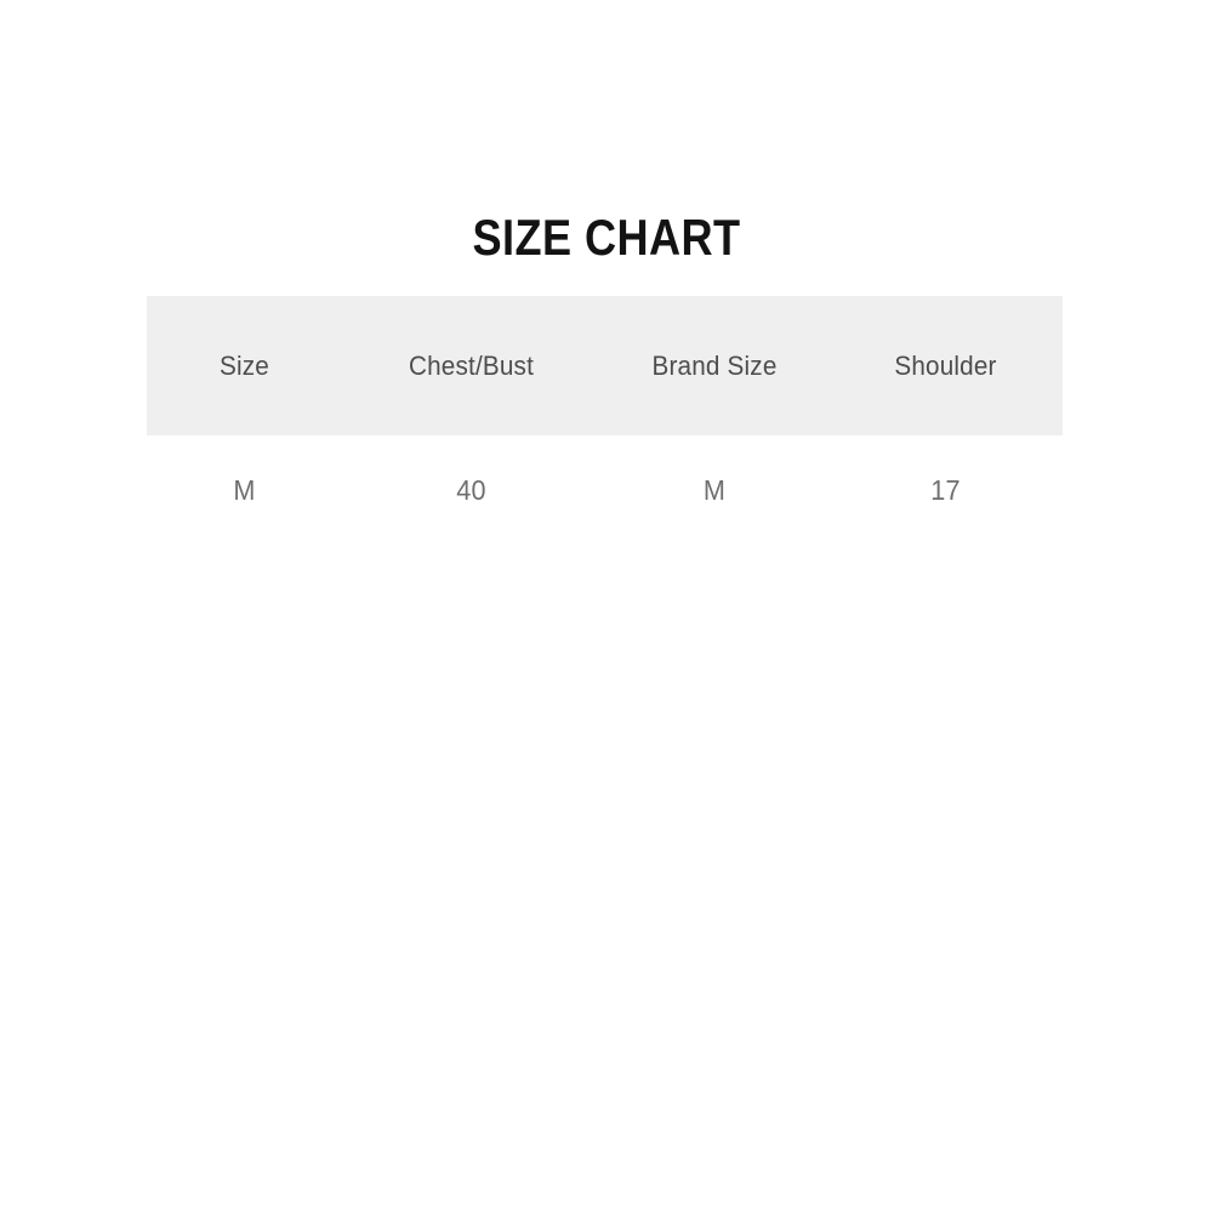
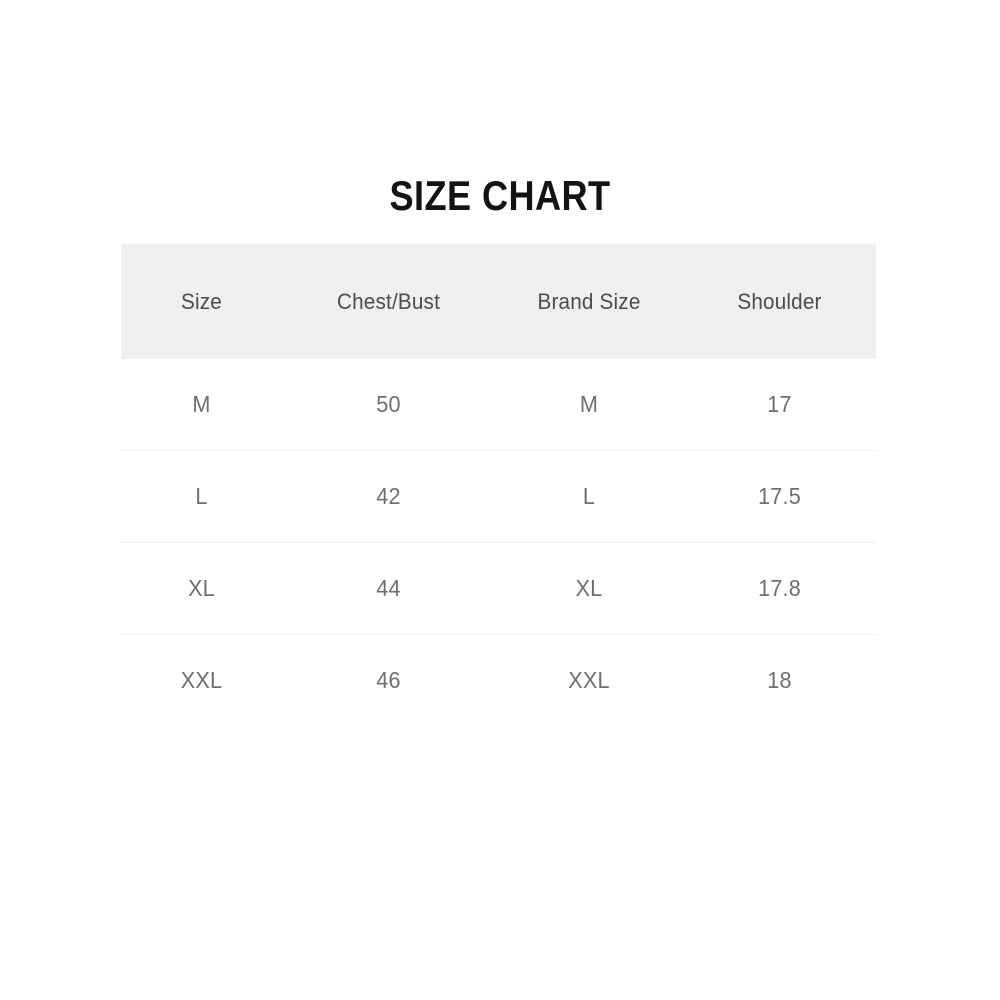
  SIZE CHART
  Size	Chest/Bust	Brand Size	Shoulder
- M	40	M	17
+ M	50	M	17
+ L	42	L	17.5
+ XL	44	XL	17.8
+ XXL	46	XXL	18
